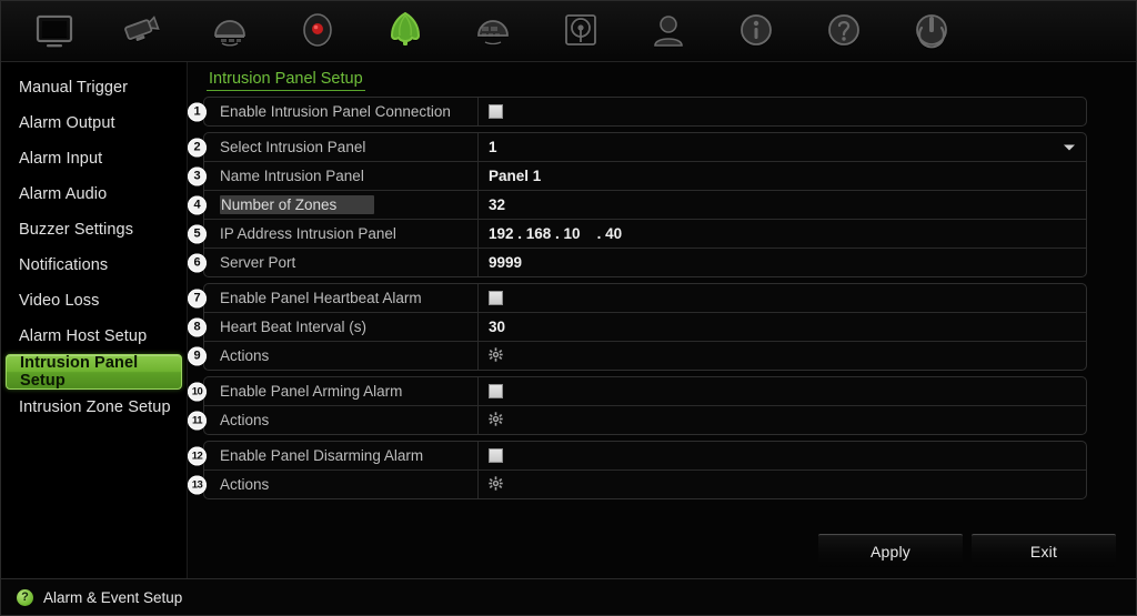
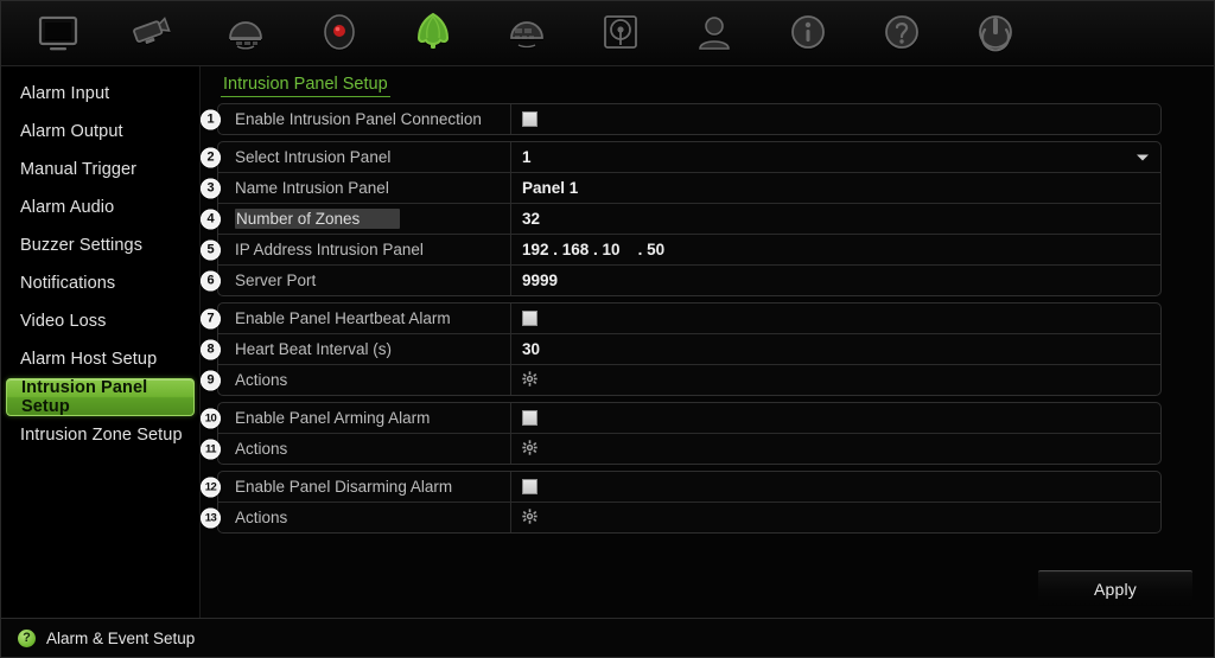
- Manual Trigger
+ Alarm Input
  Alarm Output
- Alarm Input
+ Manual Trigger
  Alarm Audio
  Buzzer Settings
  Notifications
  Video Loss
  Alarm Host Setup
  Intrusion Panel Setup
  Intrusion Zone Setup
  Intrusion Panel Setup
  1
  Enable Intrusion Panel Connection
  2
  Select Intrusion Panel
  1
  3
  Name Intrusion Panel
  Panel 1
  4
  Number of Zones
  32
  5
  IP Address Intrusion Panel
- 192 . 168 . 10 . 40
+ 192 . 168 . 10 . 50
  6
  Server Port
  9999
  7
  Enable Panel Heartbeat Alarm
  8
  Heart Beat Interval (s)
  30
  9
  Actions
  10
  Enable Panel Arming Alarm
  11
  Actions
  12
  Enable Panel Disarming Alarm
  13
  Actions
  Apply
- Exit
  ?
  Alarm & Event Setup
